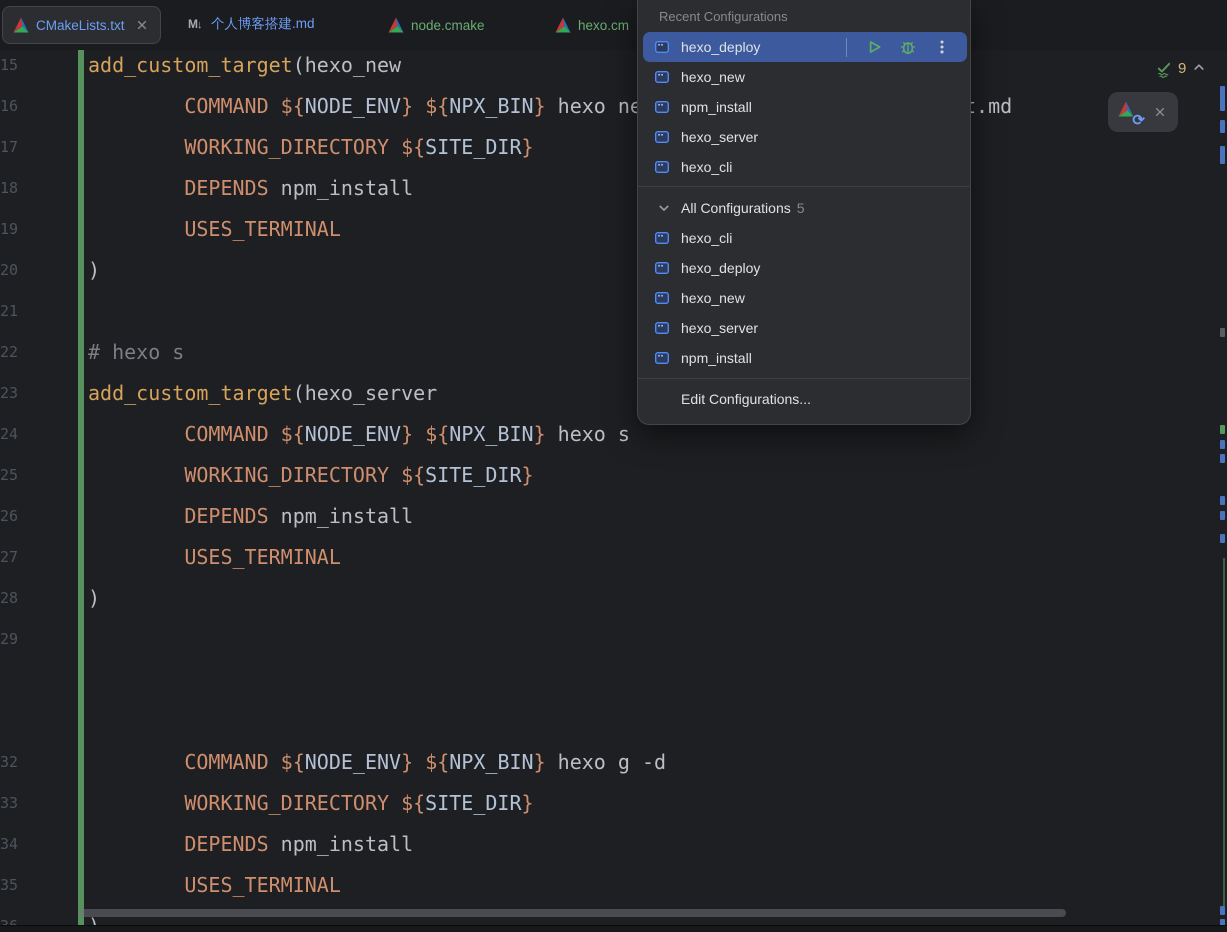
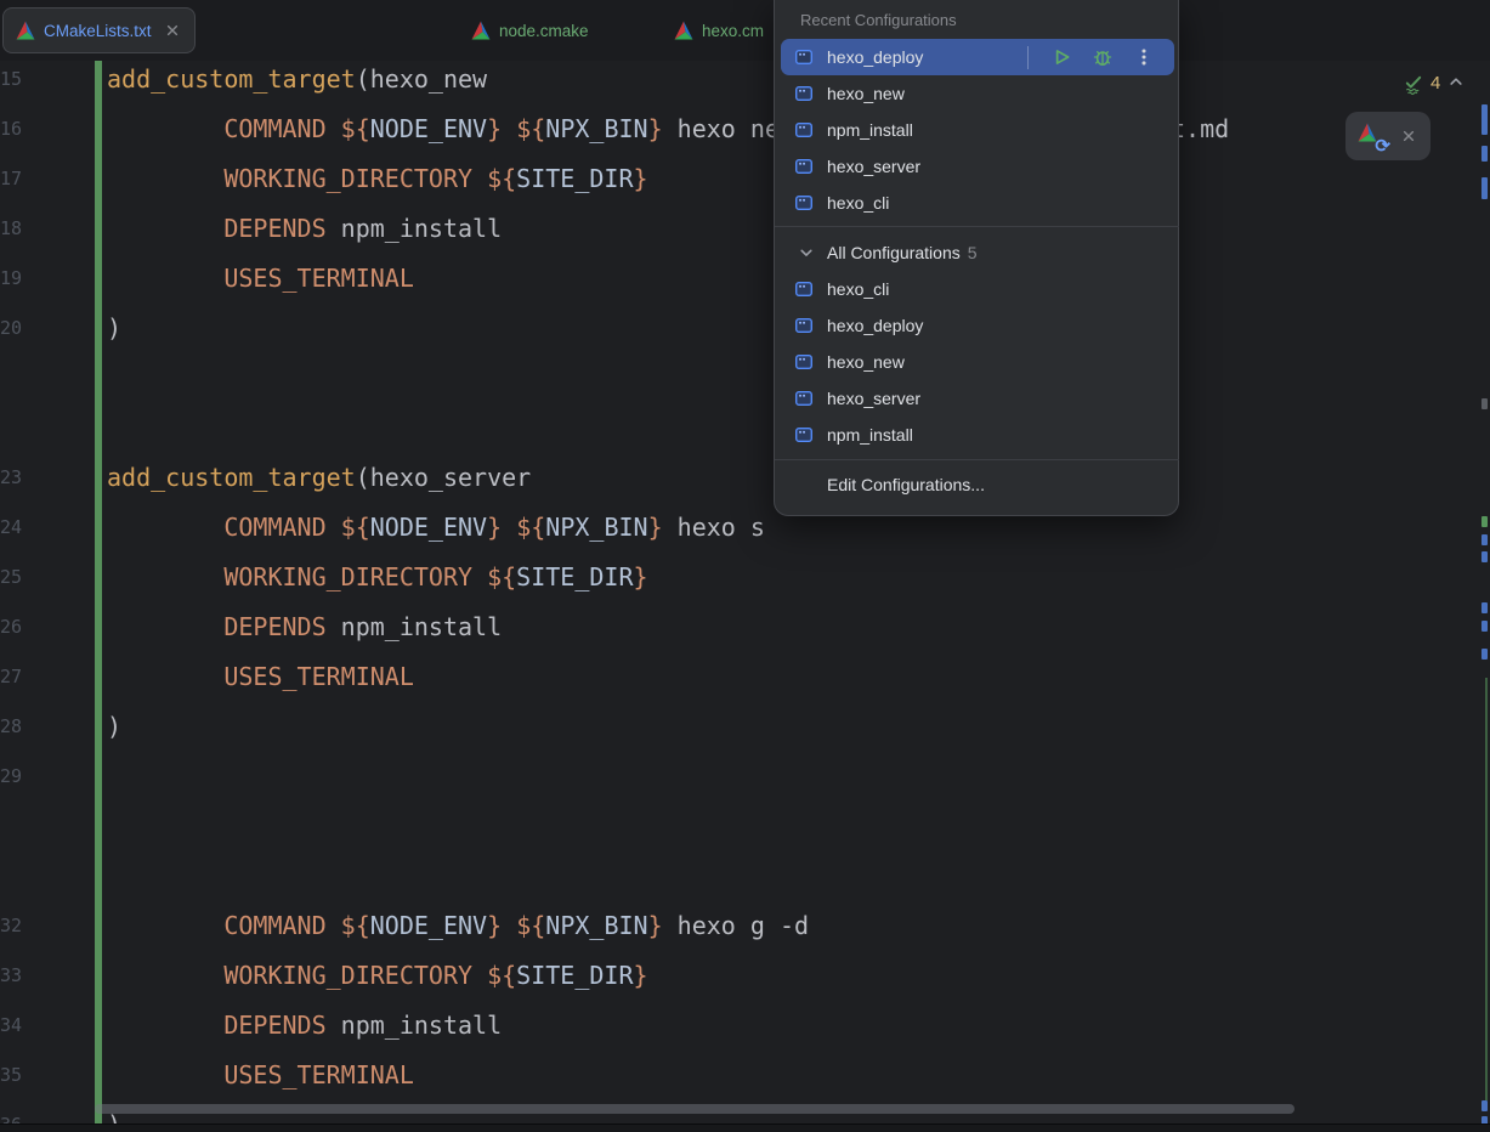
  CMakeLists.txt
- M↓
- 个人博客搭建.md
  node.cmake
  hexo.cm
  15
  add_custom_target(hexo_new
  16
  COMMAND ${NODE_ENV} ${NPX_BIN} hexo ne
  .md
  17
  WORKING_DIRECTORY ${SITE_DIR}
  18
  DEPENDS npm_install
  19
  USES_TERMINAL
  20
  )
- 21
- 22
- # hexo s
  23
  add_custom_target(hexo_server
  24
  COMMAND ${NODE_ENV} ${NPX_BIN} hexo s
  25
  WORKING_DIRECTORY ${SITE_DIR}
  26
  DEPENDS npm_install
  27
  USES_TERMINAL
  28
  )
  29
  32
  COMMAND ${NODE_ENV} ${NPX_BIN} hexo g -d
  33
  WORKING_DIRECTORY ${SITE_DIR}
  34
  DEPENDS npm_install
  35
  USES_TERMINAL
- 9
+ 4
  ⟳
  Recent Configurations
  hexo_deploy
  hexo_new
  npm_install
  hexo_server
  hexo_cli
  All Configurations
  5
  hexo_cli
  hexo_deploy
  hexo_new
  hexo_server
  npm_install
  Edit Configurations...
